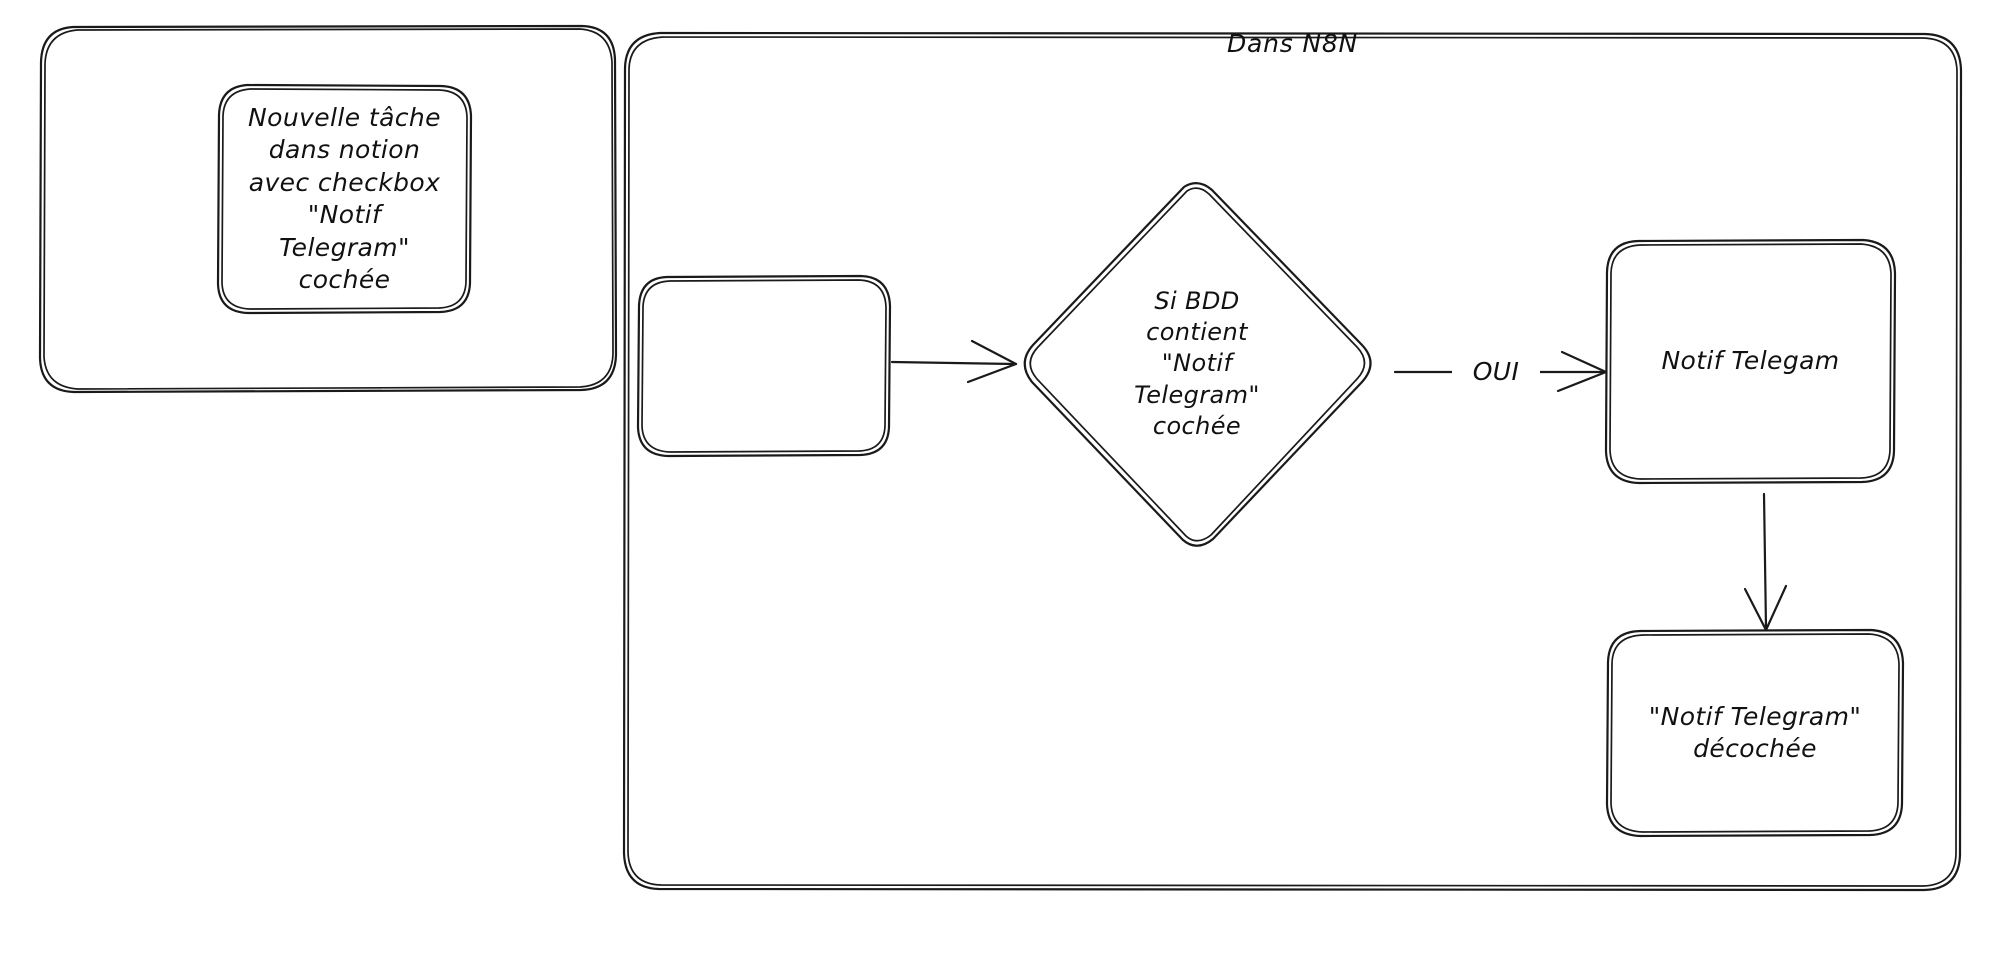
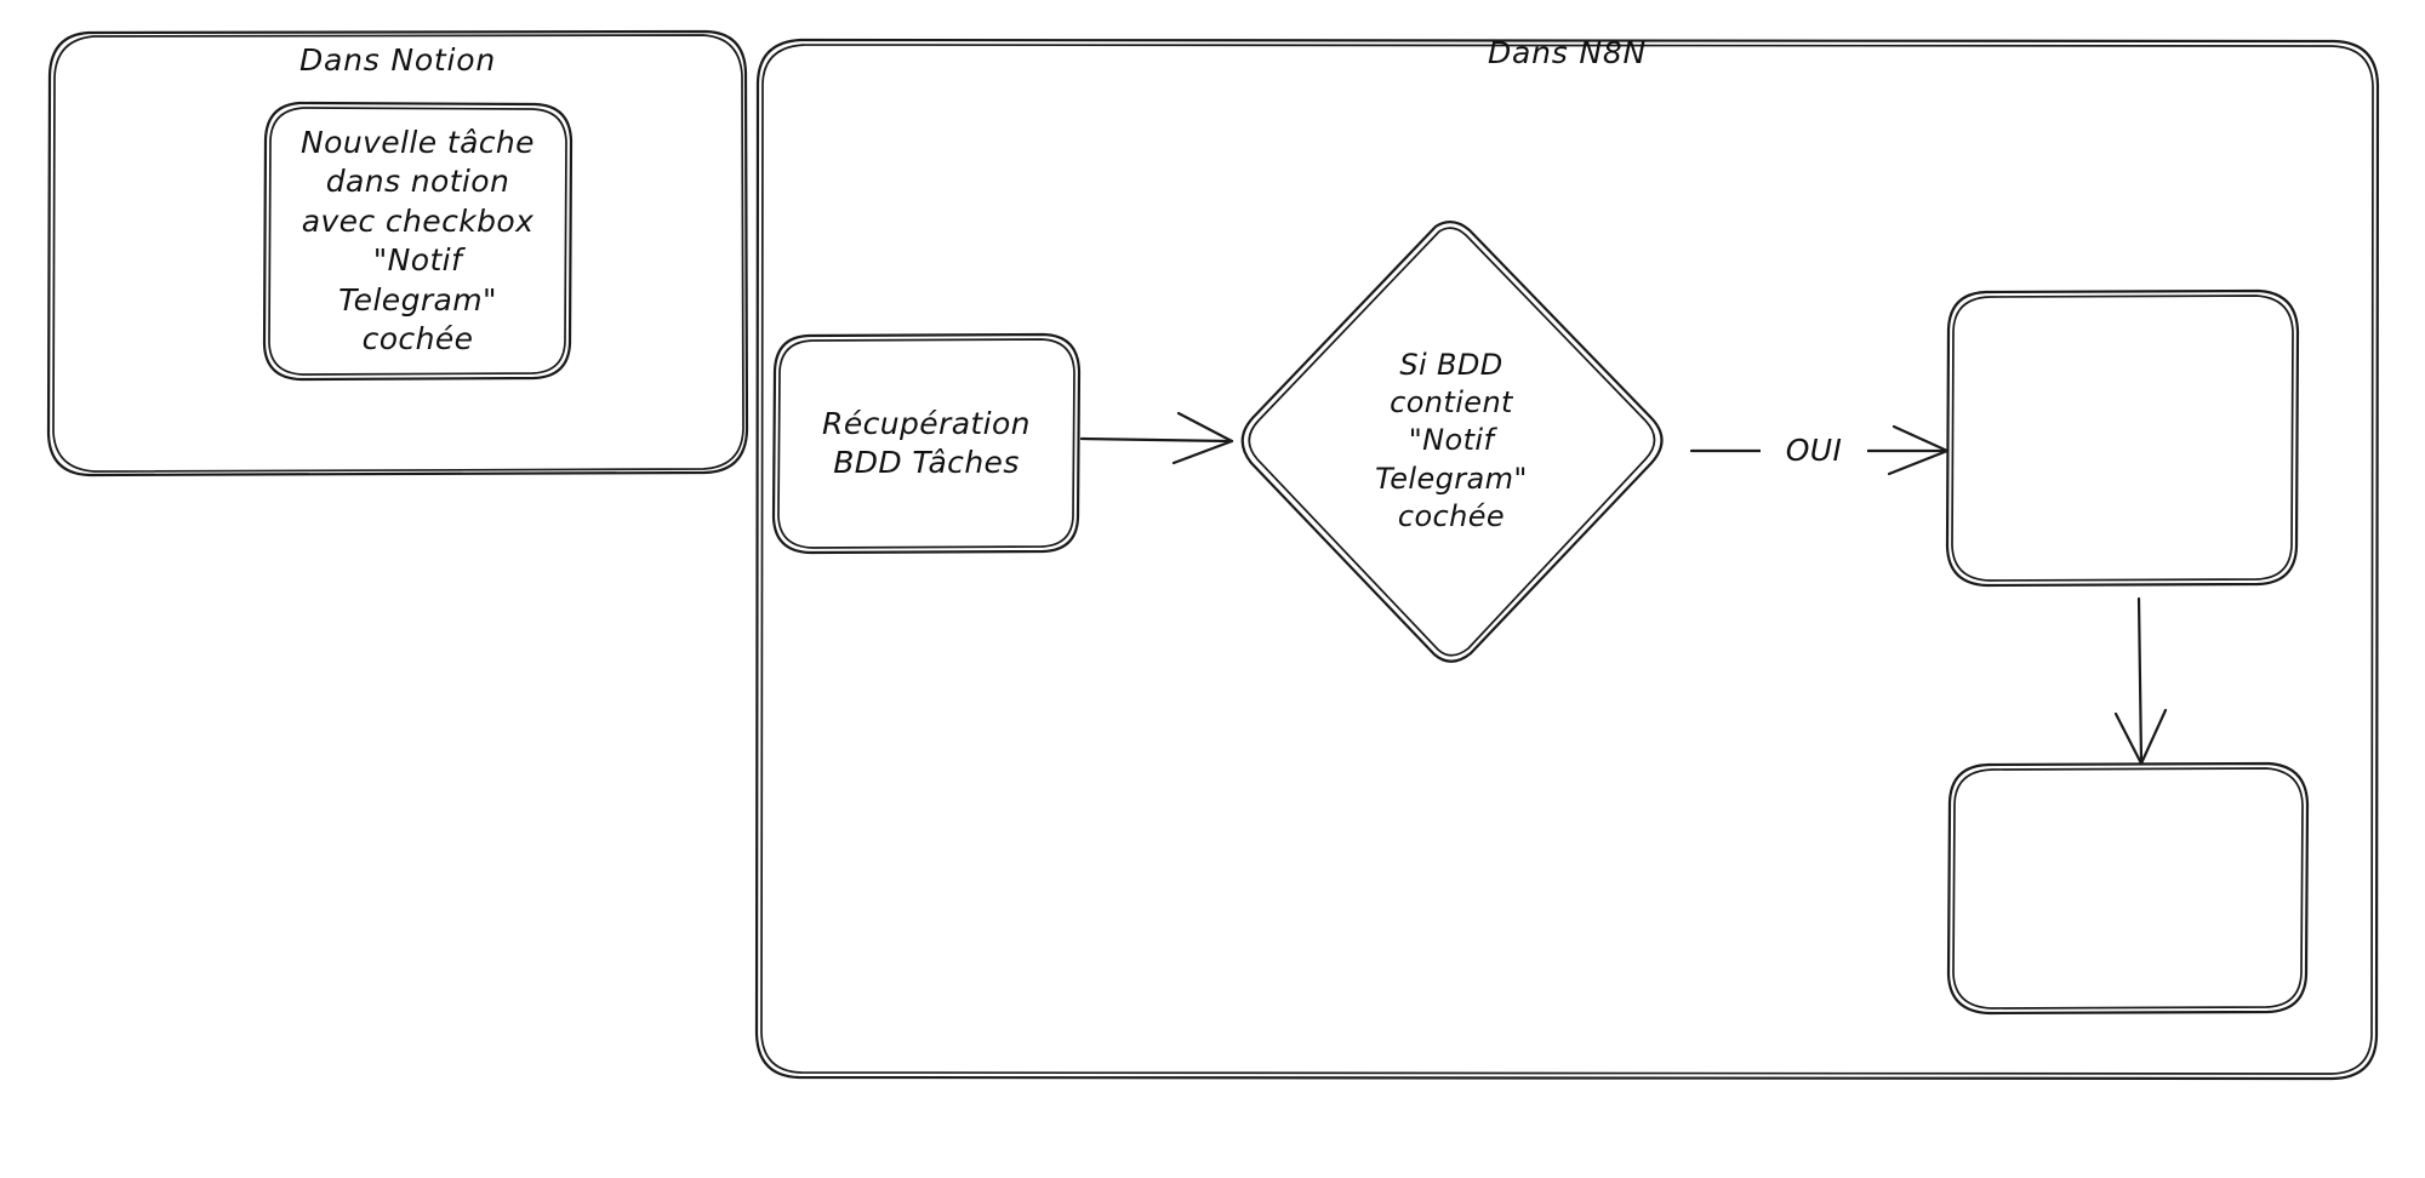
+ Dans Notion
  Dans N8N
  Nouvelle tâche
  dans notion
  avec checkbox
  "Notif
  Telegram"
  cochée
+ Récupération
+ BDD Tâches
  Si BDD
  contient
  "Notif
  Telegram"
  cochée
- Notif Telegam
- "Notif Telegram"
- décochée
  OUI
